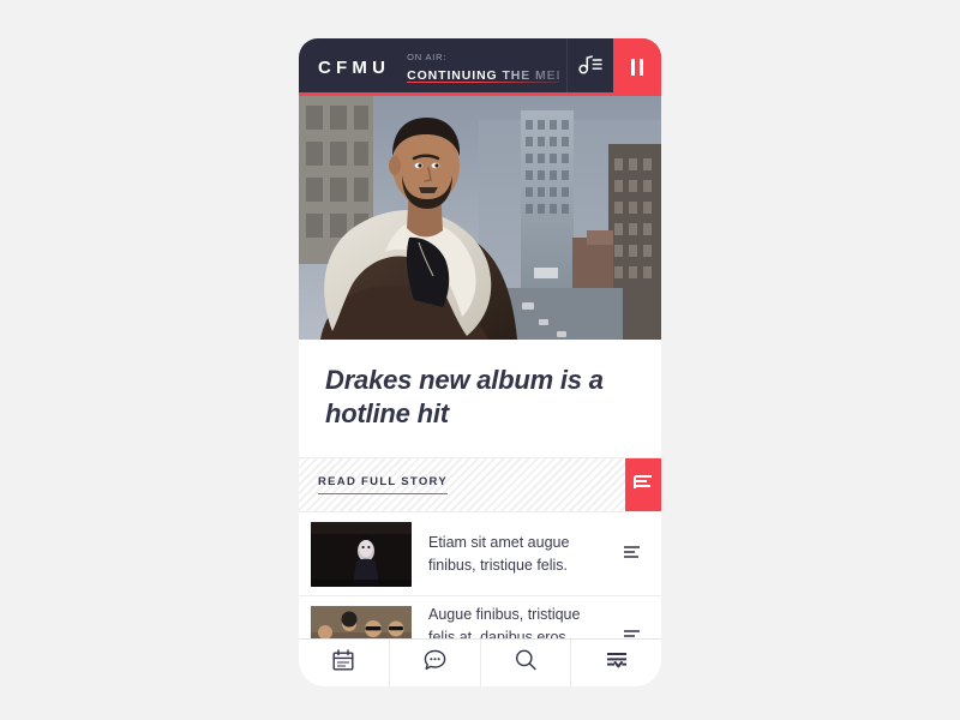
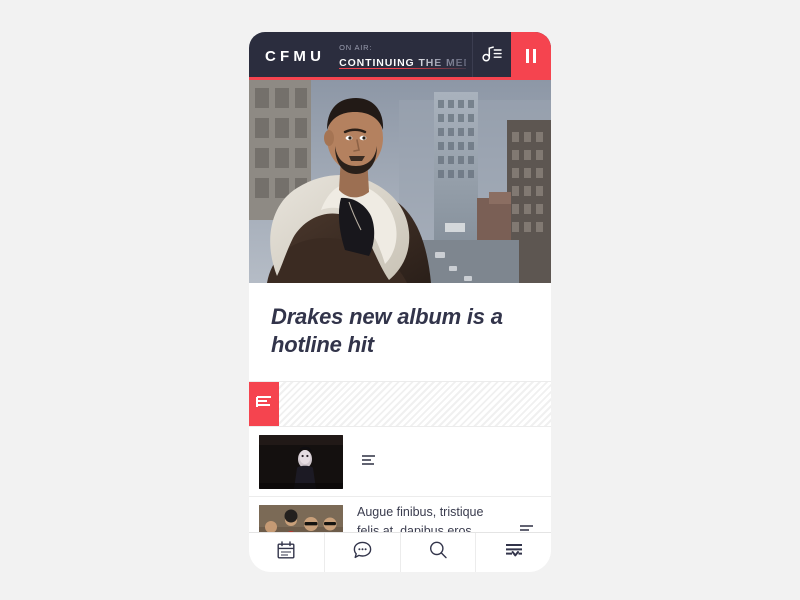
  CFMU
  ON AIR:
  CONTINUING THE ME
  Drakes new album is a hotline hit
- READ FULL STORY
- Etiam sit amet augue finibus, tristique felis.
  Augue finibus, tristique felis at, dapibus eros.
